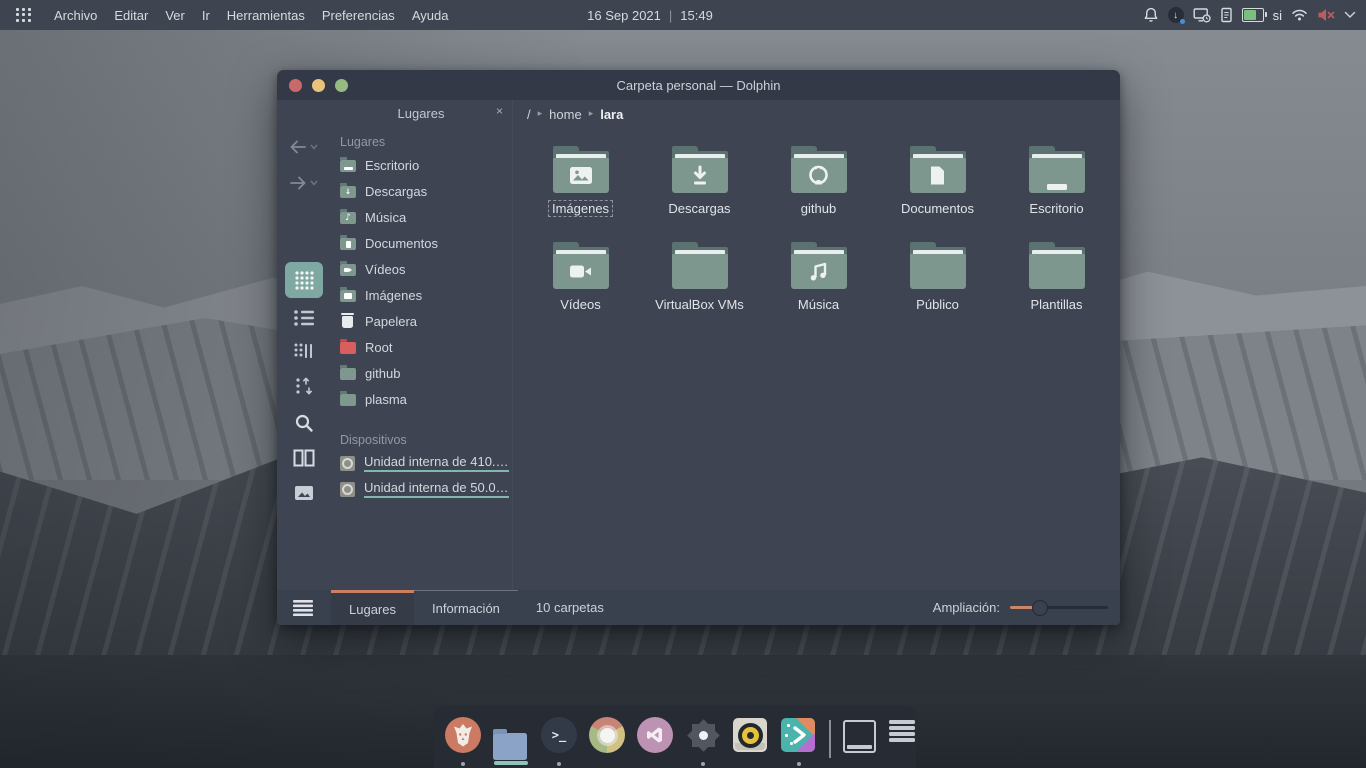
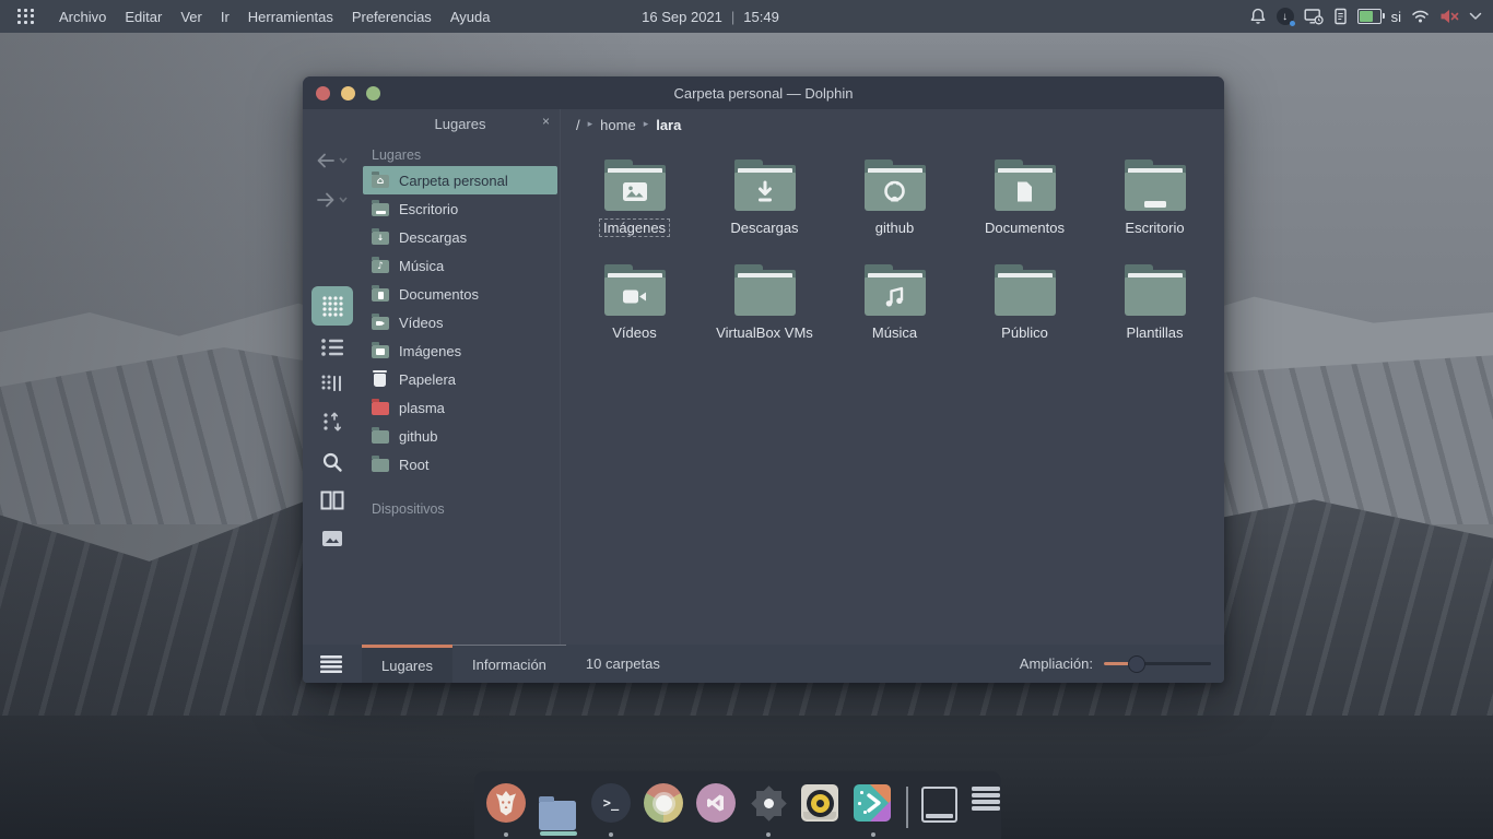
  Archivo
  Editar
  Ver
  Ir
  Herramientas
  Preferencias
  Ayuda
  16 Sep 2021
  |
  15:49
  ↓
  si
  Carpeta personal — Dolphin
  Lugares
  ×
  Lugares
+ ⌂
+ Carpeta personal
  Escritorio
  ↓
  Descargas
  ♪
  Música
  Documentos
  Vídeos
  Imágenes
  Papelera
- Root
+ plasma
  github
- plasma
+ Root
  Dispositivos
- Unidad interna de 410.…
- Unidad interna de 50.0…
  /
  ▸
  home
  ▸
  lara
  Imágenes
  Descargas
  github
  Documentos
  Escritorio
  Vídeos
  VirtualBox VMs
  Música
  Público
  Plantillas
  Lugares
  Información
  10 carpetas
  Ampliación:
  >_
